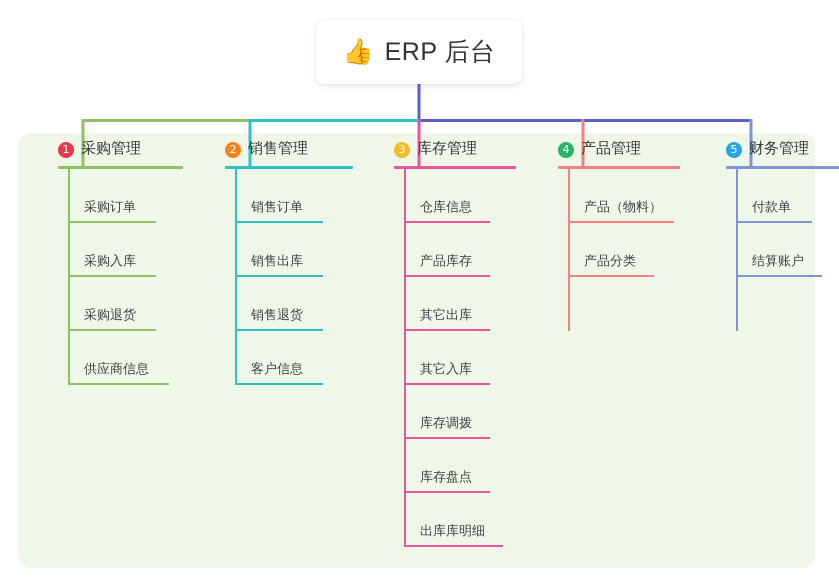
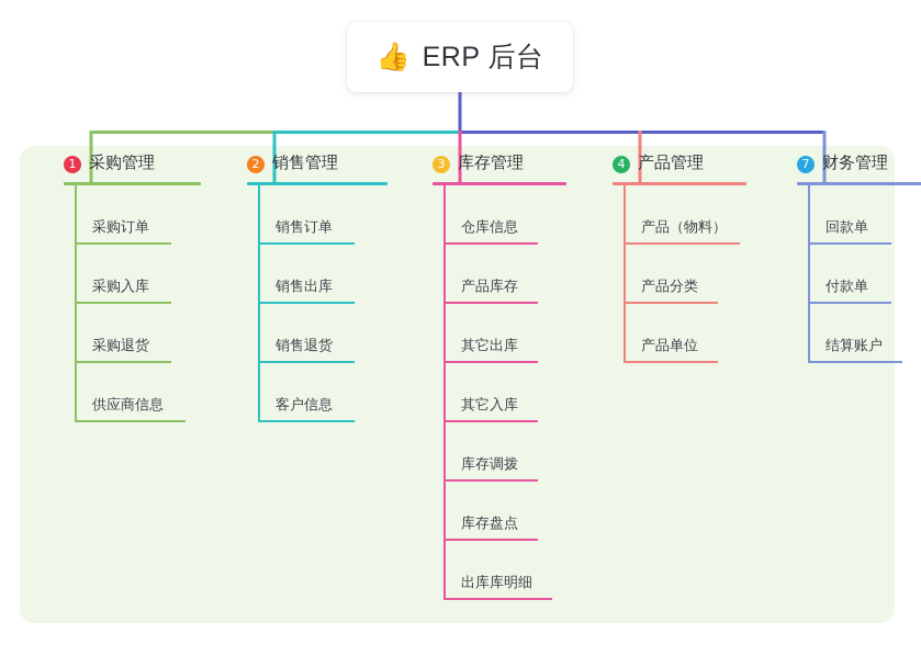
  👍
  ERP 后台
  1
  采购管理
  采购订单
  采购入库
  采购退货
  供应商信息
  2
  销售管理
  销售订单
  销售出库
  销售退货
  客户信息
  3
  库存管理
  仓库信息
  产品库存
  其它出库
  其它入库
  库存调拨
  库存盘点
  出库库明细
  4
  产品管理
  产品（物料）
  产品分类
+ 产品单位
- 5
+ 7
  财务管理
+ 回款单
  付款单
  结算账户
